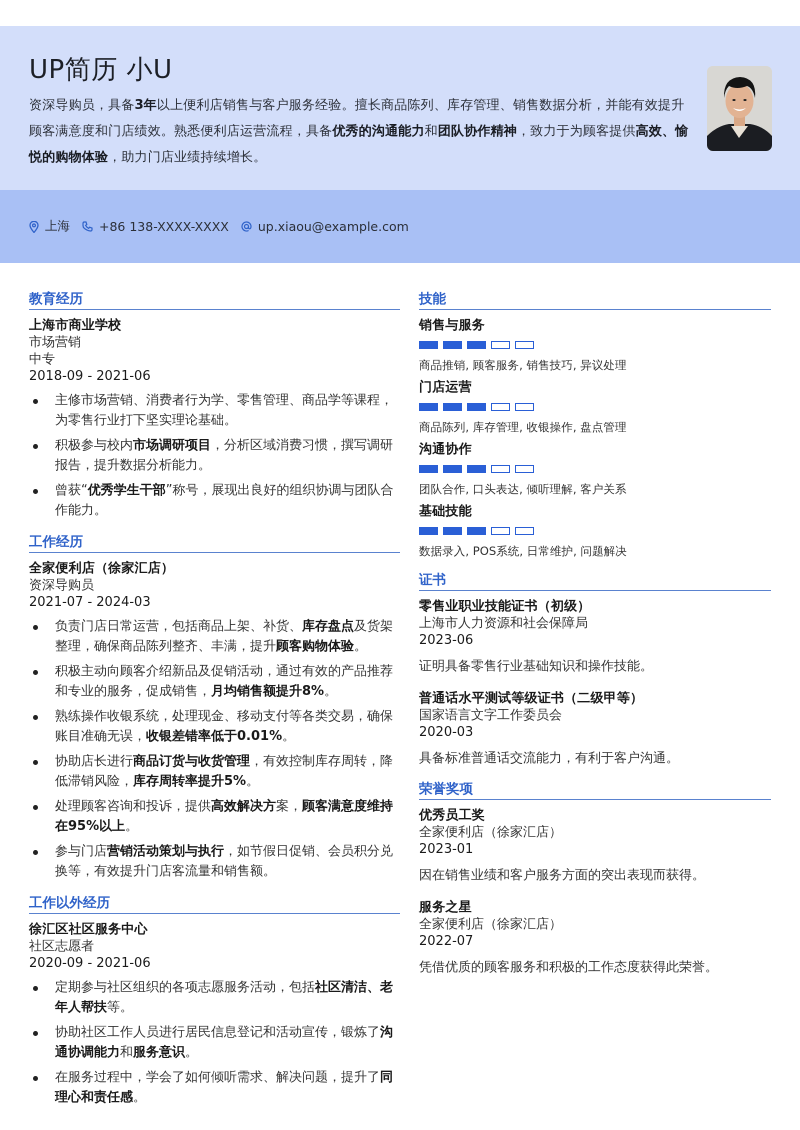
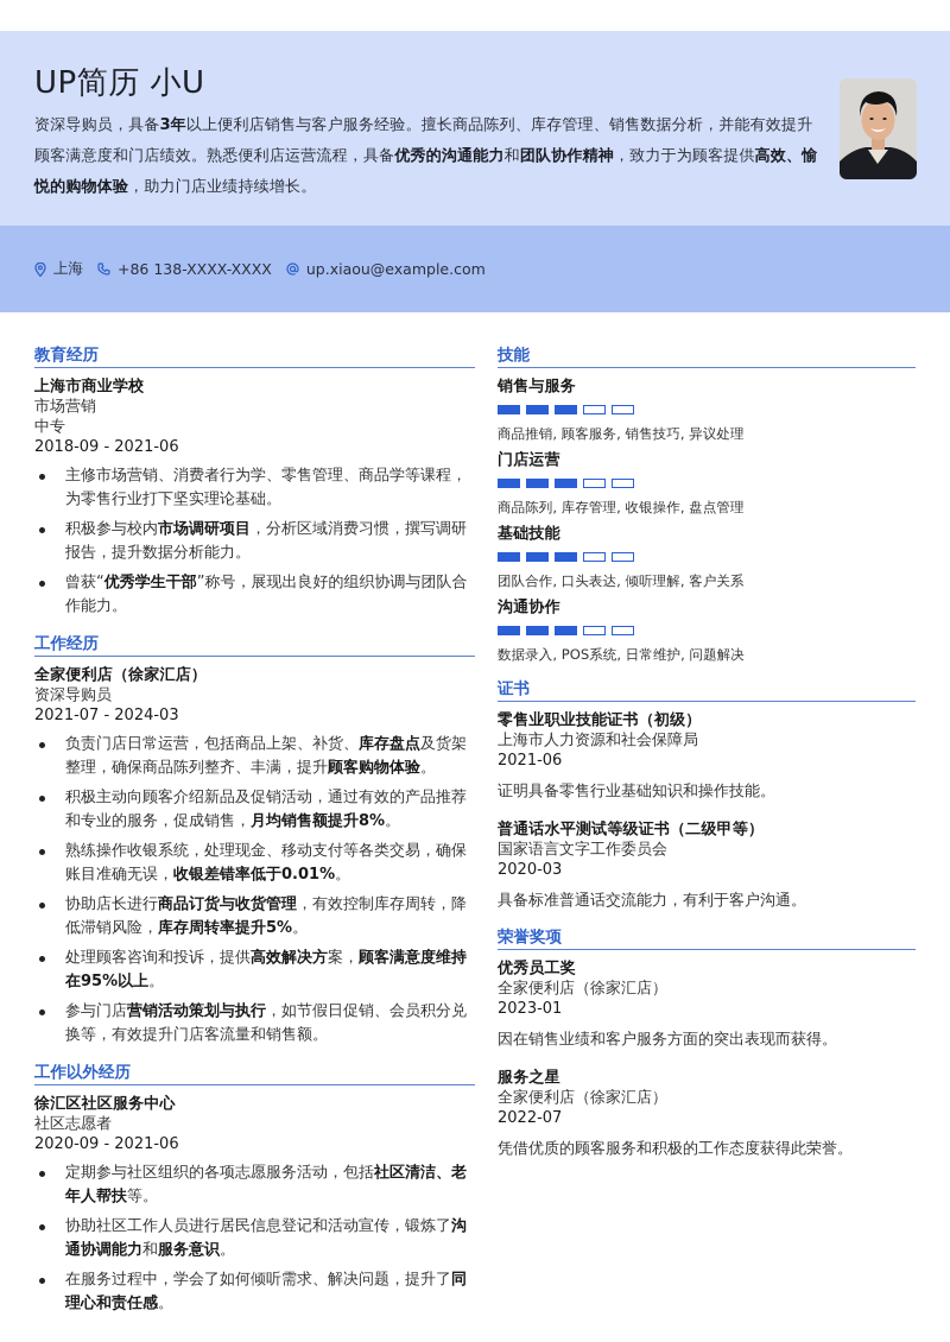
  UP简历 小U
  资深导购员，具备3年以上便利店销售与客户服务经验。擅长商品陈列、库存管理、销售数据分析，并能有效提升顾客满意度和门店绩效。熟悉便利店运营流程，具备优秀的沟通能力和团队协作精神，致力于为顾客提供高效、愉悦的购物体验，助力门店业绩持续增长。
  上海
  +86 138-XXXX-XXXX
  up.xiaou@example.com
  教育经历
  上海市商业学校
  市场营销
  中专
  2018-09 - 2021-06
  主修市场营销、消费者行为学、零售管理、商品学等课程，为零售行业打下坚实理论基础。
  积极参与校内市场调研项目，分析区域消费习惯，撰写调研报告，提升数据分析能力。
  曾获“优秀学生干部”称号，展现出良好的组织协调与团队合作能力。
  工作经历
  全家便利店（徐家汇店）
  资深导购员
  2021-07 - 2024-03
  负责门店日常运营，包括商品上架、补货、库存盘点及货架整理，确保商品陈列整齐、丰满，提升顾客购物体验。
  积极主动向顾客介绍新品及促销活动，通过有效的产品推荐和专业的服务，促成销售，月均销售额提升8%。
  熟练操作收银系统，处理现金、移动支付等各类交易，确保账目准确无误，收银差错率低于0.01%。
  协助店长进行商品订货与收货管理，有效控制库存周转，降低滞销风险，库存周转率提升5%。
  处理顾客咨询和投诉，提供高效解决方案，顾客满意度维持在95%以上。
  参与门店营销活动策划与执行，如节假日促销、会员积分兑换等，有效提升门店客流量和销售额。
  工作以外经历
  徐汇区社区服务中心
  社区志愿者
  2020-09 - 2021-06
  定期参与社区组织的各项志愿服务活动，包括社区清洁、老年人帮扶等。
  协助社区工作人员进行居民信息登记和活动宣传，锻炼了沟通协调能力和服务意识。
  在服务过程中，学会了如何倾听需求、解决问题，提升了同理心和责任感。
  技能
  销售与服务
  商品推销, 顾客服务, 销售技巧, 异议处理
  门店运营
  商品陈列, 库存管理, 收银操作, 盘点管理
- 沟通协作
+ 基础技能
  团队合作, 口头表达, 倾听理解, 客户关系
- 基础技能
+ 沟通协作
  数据录入, POS系统, 日常维护, 问题解决
  证书
  零售业职业技能证书（初级）
  上海市人力资源和社会保障局
- 2023-06
+ 2021-06
  证明具备零售行业基础知识和操作技能。
  普通话水平测试等级证书（二级甲等）
  国家语言文字工作委员会
  2020-03
  具备标准普通话交流能力，有利于客户沟通。
  荣誉奖项
  优秀员工奖
  全家便利店（徐家汇店）
  2023-01
  因在销售业绩和客户服务方面的突出表现而获得。
  服务之星
  全家便利店（徐家汇店）
  2022-07
  凭借优质的顾客服务和积极的工作态度获得此荣誉。
